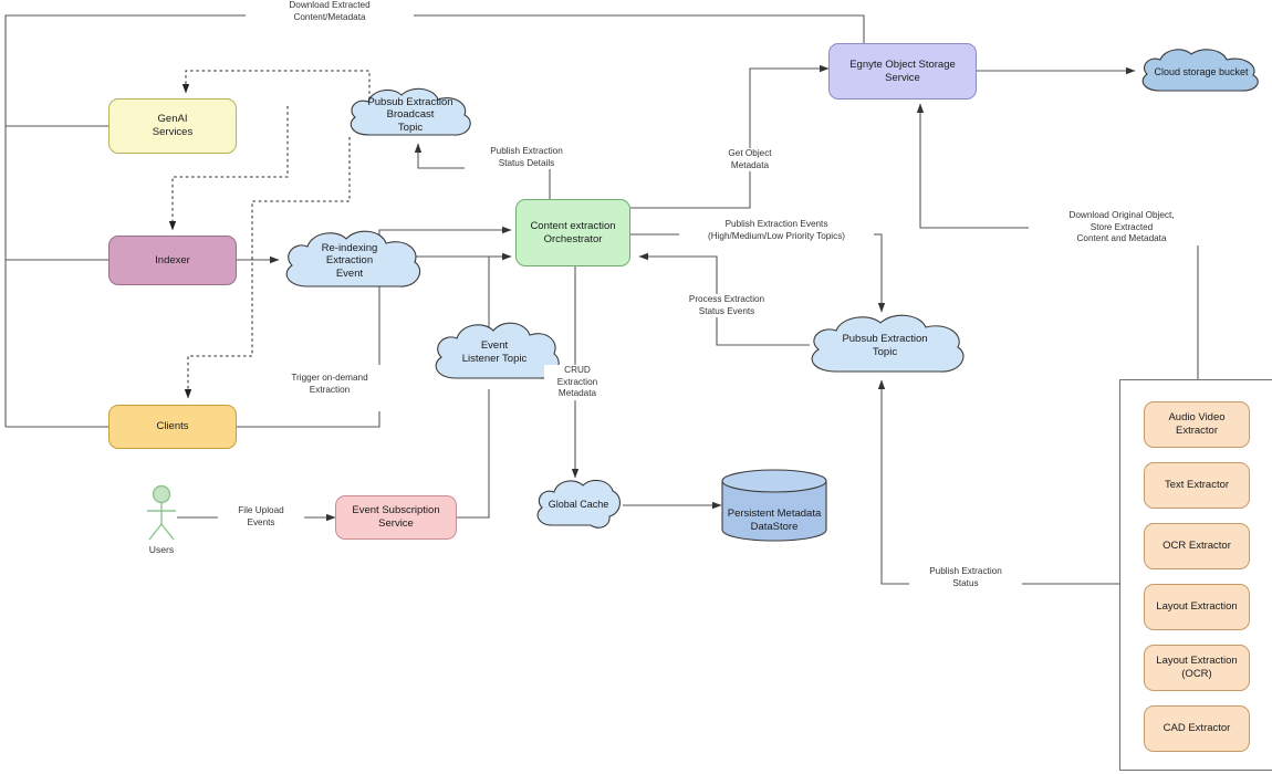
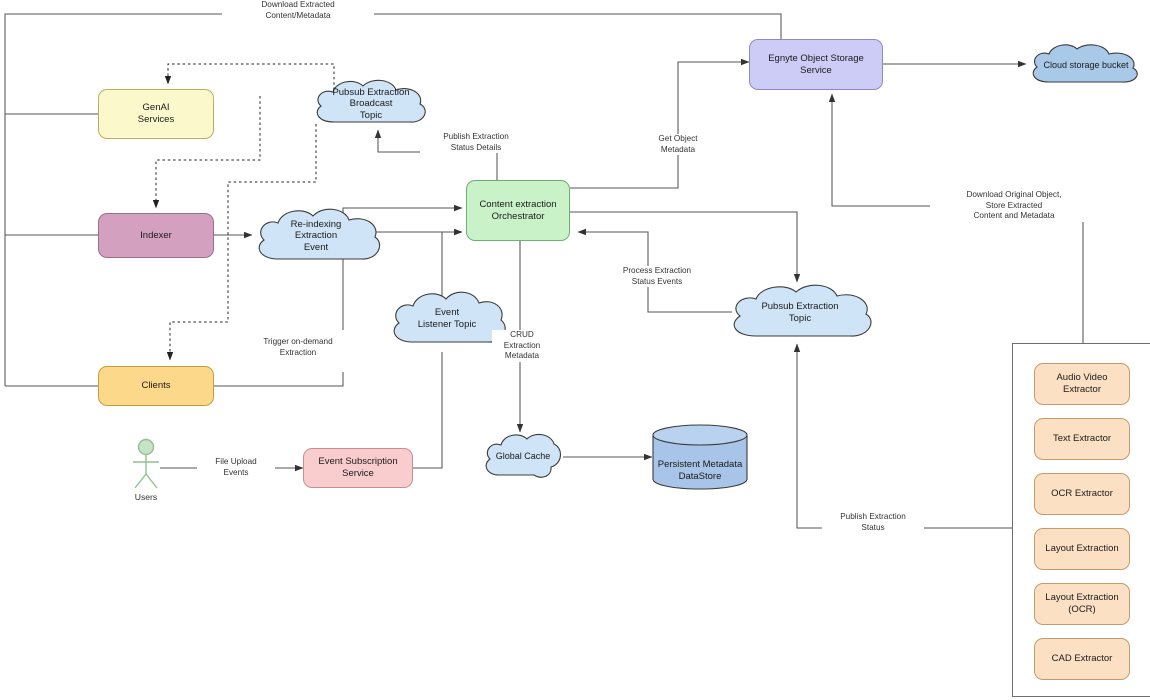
  GenAI
  Services
  Indexer
  Clients
  Content extraction
  Orchestrator
  Egnyte Object Storage Service
  Event Subscription Service
  Users
  Pubsub Extraction Broadcast
  Topic
  Re-indexing
  Extraction
  Event
  Event
  Listener Topic
  Pubsub Extraction
  Topic
  Global Cache
  Cloud storage bucket
  Persistent Metadata
  DataStore
  Audio Video Extractor
  Text Extractor
  OCR Extractor
  Layout Extraction
  Layout Extraction
  (OCR)
  CAD Extractor
  Download Extracted
  Content/Metadata
  Publish Extraction
  Status Details
  Get Object
  Metadata
- Publish Extraction Events
- (High/Medium/Low Priority Topics)
  Process Extraction
  Status Events
  CRUD
  Extraction
  Metadata
  Trigger on-demand
  Extraction
  File Upload
  Events
  Download Original Object,
  Store Extracted
  Content and Metadata
  Publish Extraction
  Status
